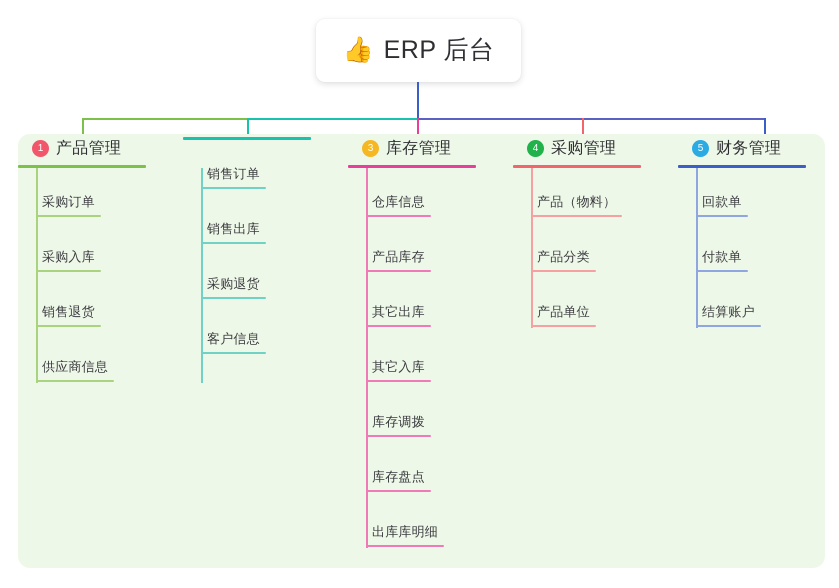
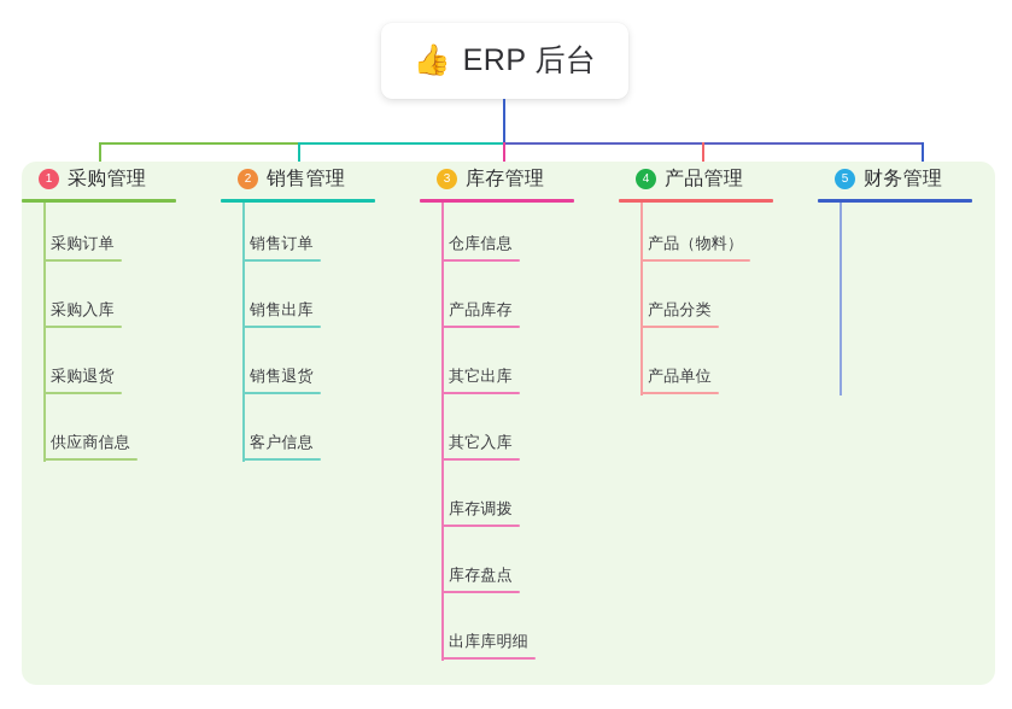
  👍
  ERP 后台
  1
- 产品管理
+ 采购管理
  采购订单
  采购入库
- 销售退货
+ 采购退货
  供应商信息
+ 2
+ 销售管理
  销售订单
  销售出库
- 采购退货
+ 销售退货
  客户信息
  3
  库存管理
  仓库信息
  产品库存
  其它出库
  其它入库
  库存调拨
  库存盘点
  出库库明细
  4
- 采购管理
+ 产品管理
  产品（物料）
  产品分类
  产品单位
  5
  财务管理
- 回款单
- 付款单
- 结算账户
